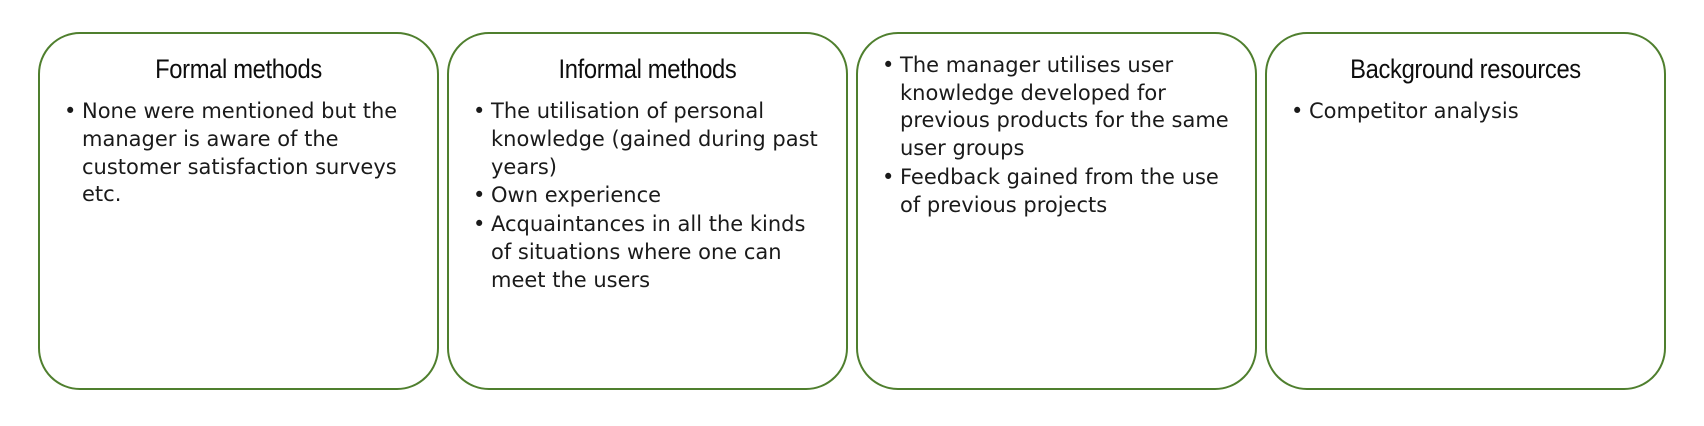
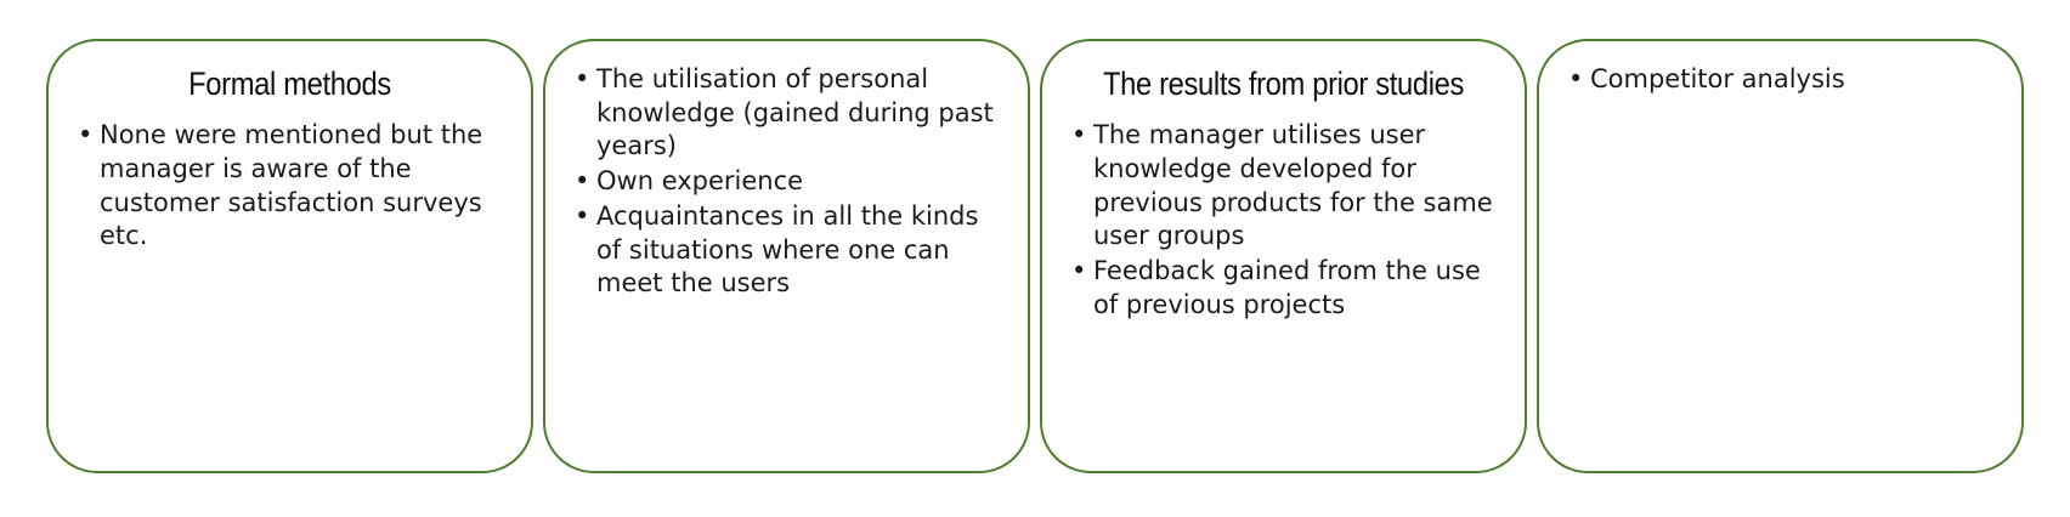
  Formal methods
  •
  None were mentioned but the manager is aware of the customer satisfaction surveys etc.
- Informal methods
  •
  The utilisation of personal knowledge (gained during past years)
  •
  Own experience
  •
  Acquaintances in all the kinds of situations where one can meet the users
+ The results from prior studies
  •
  The manager utilises user knowledge developed for previous products for the same user groups
  •
  Feedback gained from the use of previous projects
- Background resources
  •
  Competitor analysis
